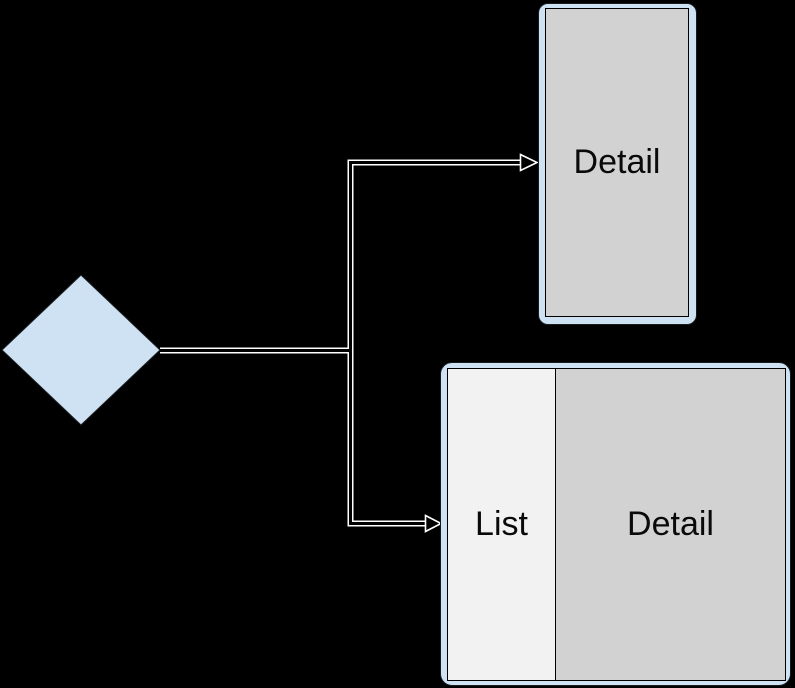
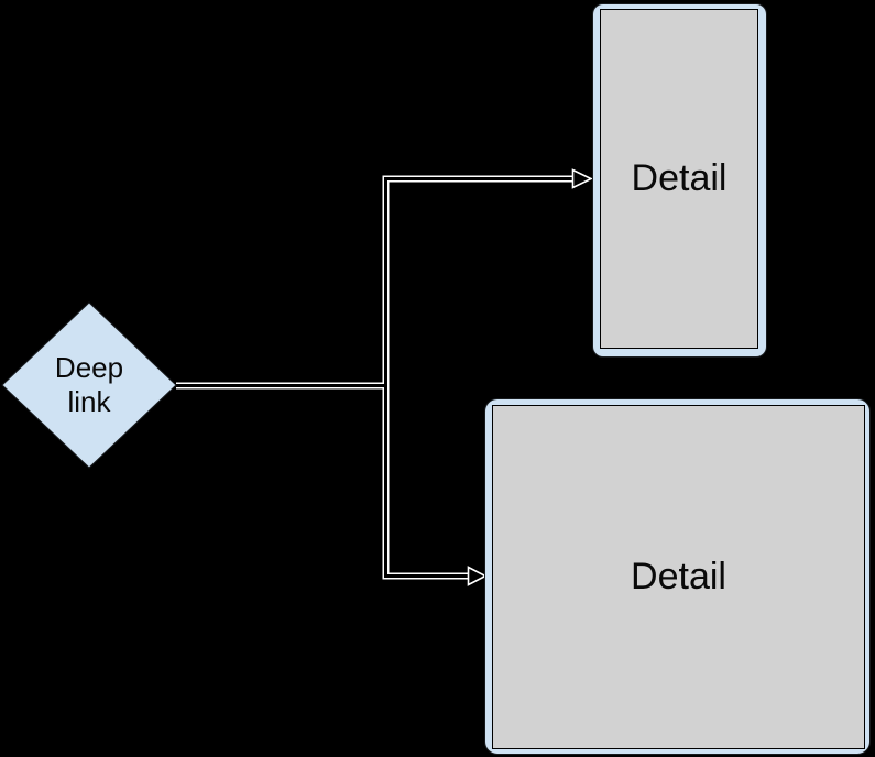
+ Deep link
  Detail
- List
  Detail
